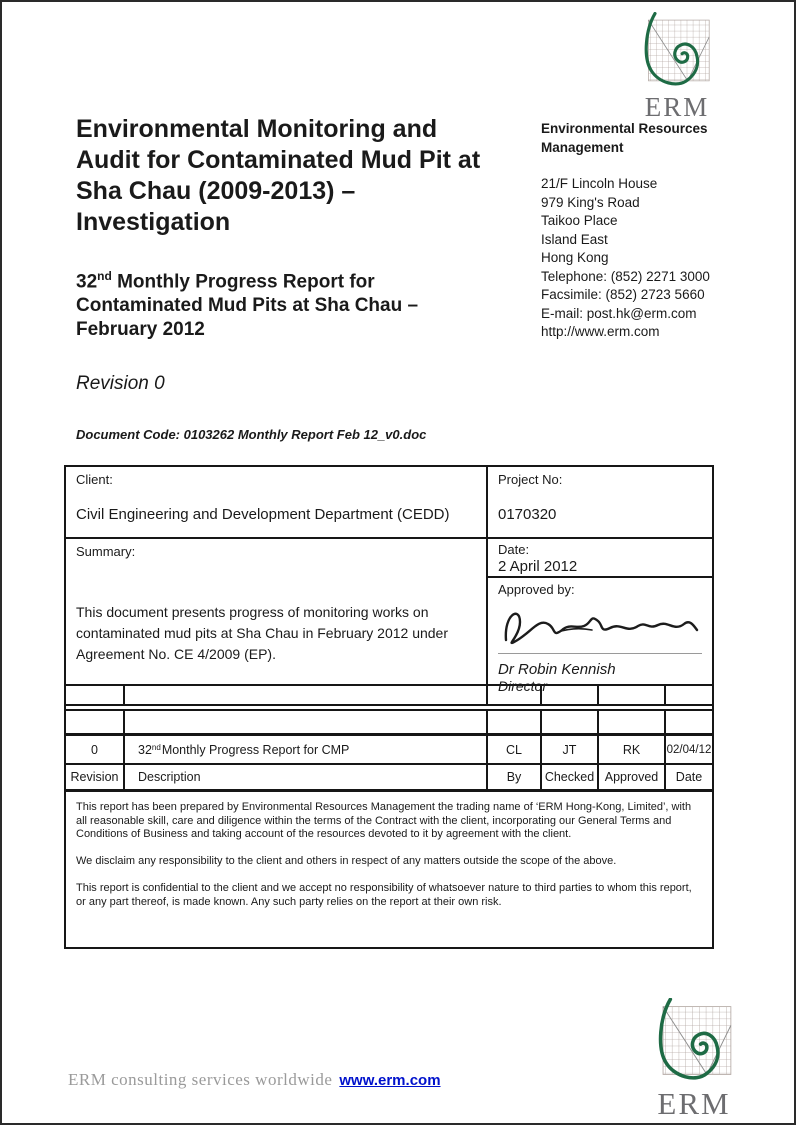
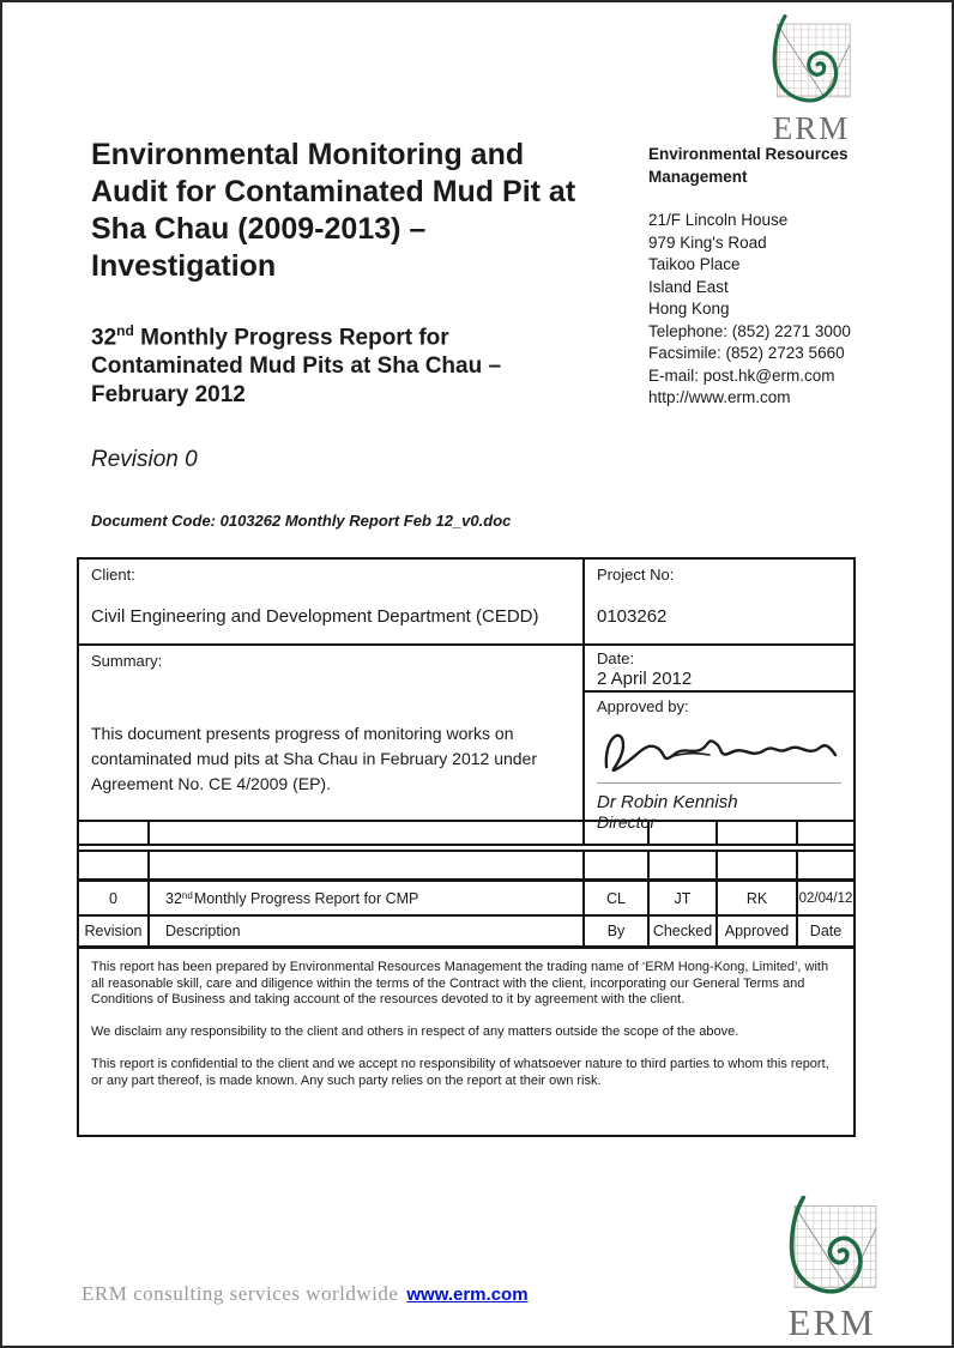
  ERM
  Environmental Monitoring and
  Audit for Contaminated Mud Pit at
  Sha Chau (2009-2013) –
  Investigation
  32nd Monthly Progress Report for
  Contaminated Mud Pits at Sha Chau –
  February 2012
  Revision 0
  Document Code: 0103262 Monthly Report Feb 12_v0.doc
  Environmental Resources
  Management
  21/F Lincoln House
  979 King's Road
  Taikoo Place
  Island East
  Hong Kong
  Telephone: (852) 2271 3000
  Facsimile: (852) 2723 5660
  E-mail: post.hk@erm.com
  http://www.erm.com
  Client:
  Civil Engineering and Development Department (CEDD)
  Project No:
- 0170320
+ 0103262
  Summary:
  This document presents progress of monitoring works on contaminated mud pits at Sha Chau in February 2012 under Agreement No. CE 4/2009 (EP).
  Date:
  2 April 2012
  Approved by:
  Dr Robin Kennish
  Director
  0
  32
  nd
  Monthly Progress Report for CMP
  CL
  JT
  RK
  02/04/12
  Revision
  Description
  By
  Checked
  Approved
  Date
  This report has been prepared by Environmental Resources Management the trading name of ‘ERM Hong-Kong, Limited’, with all reasonable skill, care and diligence within the terms of the Contract with the client, incorporating our General Terms and Conditions of Business and taking account of the resources devoted to it by agreement with the client.
  We disclaim any responsibility to the client and others in respect of any matters outside the scope of the above.
  This report is confidential to the client and we accept no responsibility of whatsoever nature to third parties to whom this report, or any part thereof, is made known. Any such party relies on the report at their own risk.
  ERM consulting services worldwide www.erm.com
  ERM
